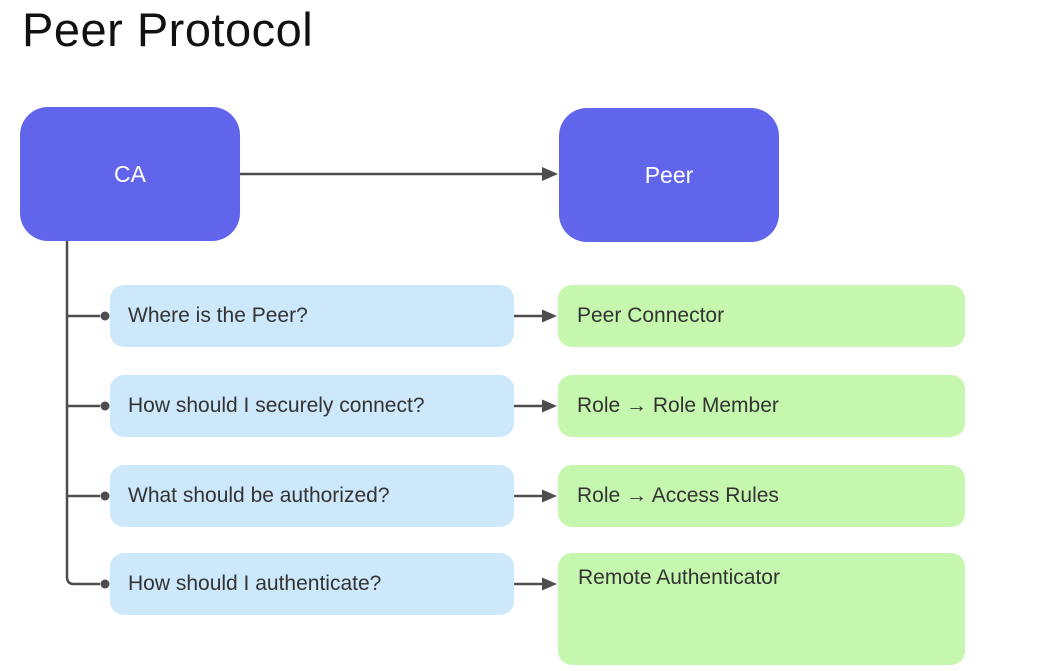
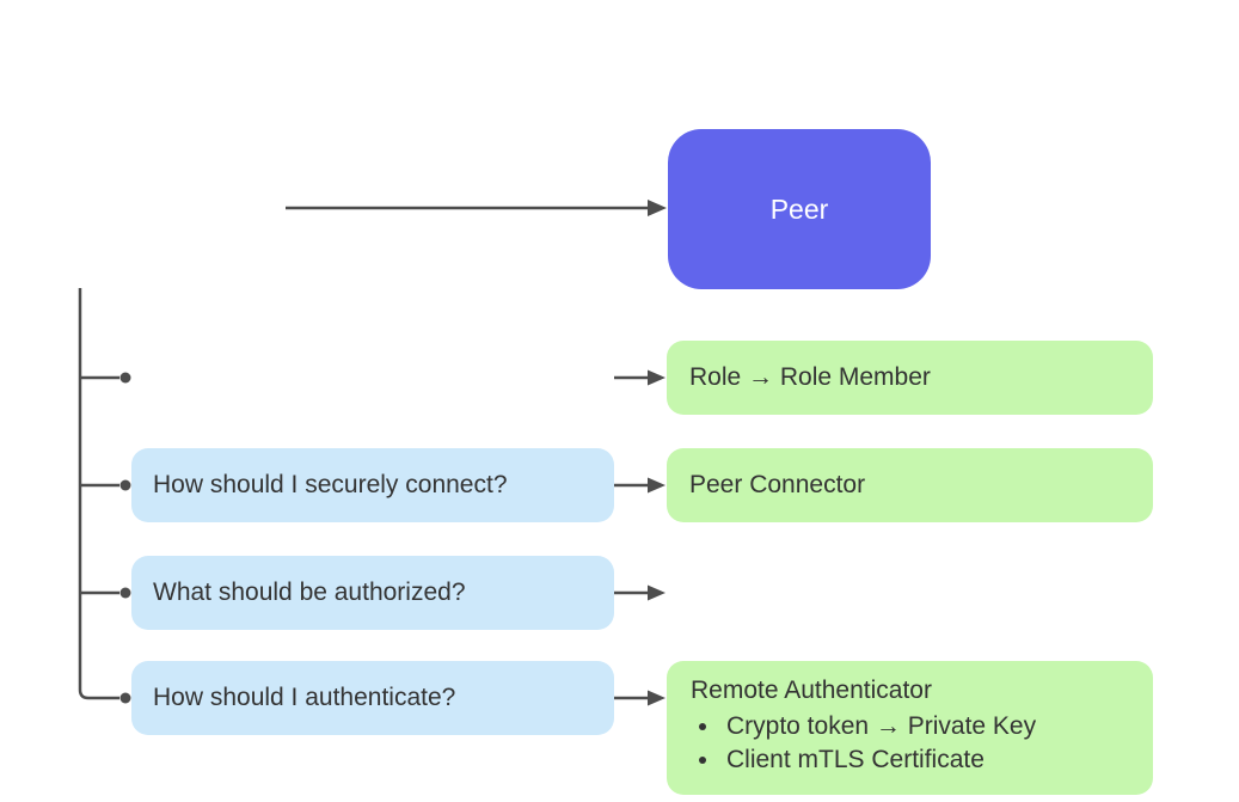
- Peer Protocol
- CA
  Peer
- Where is the Peer?
- Peer Connector
+ Role → Role Member
  How should I securely connect?
- Role → Role Member
+ Peer Connector
  What should be authorized?
- Role → Access Rules
  How should I authenticate?
  Remote Authenticator
+ Crypto token → Private Key
+ Client mTLS Certificate
